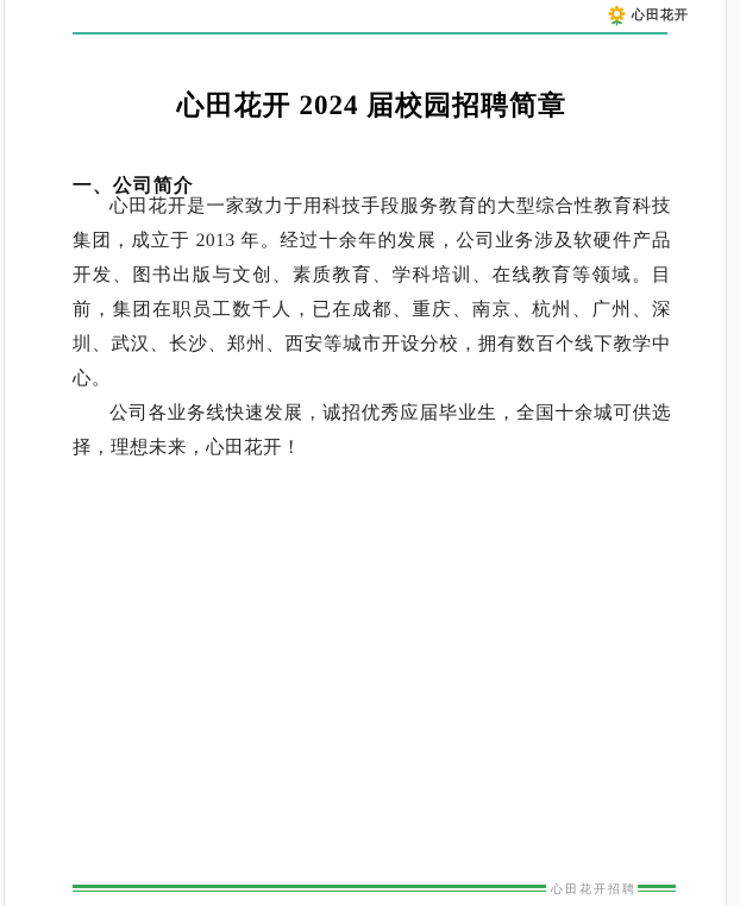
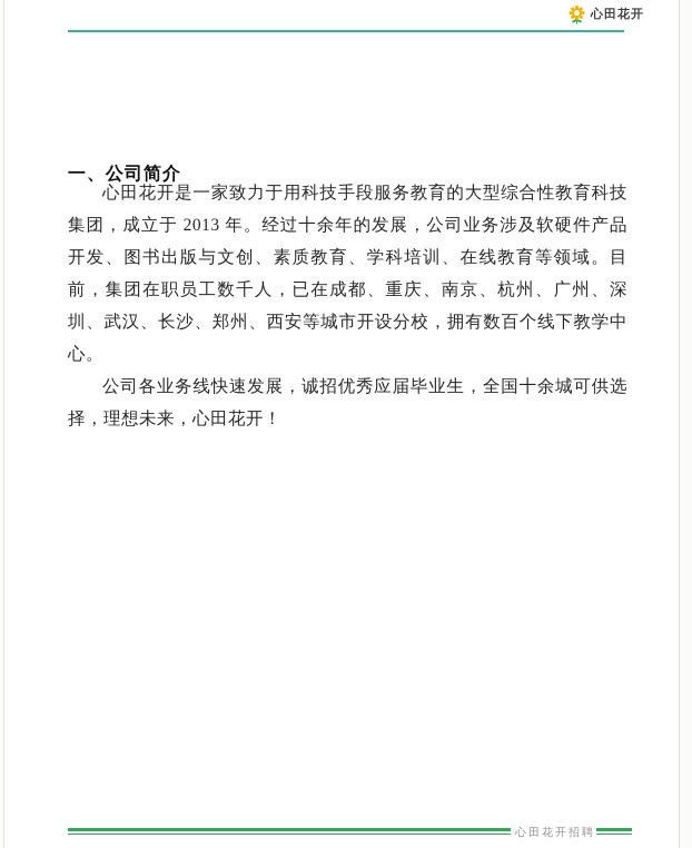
  心田花开
- 心田花开 2024 届校园招聘简章
  一、公司简介
  心田花开是一家致力于用科技手段服务教育的大型综合性教育科技集团，成立于 2013 年。经过十余年的发展，公司业务涉及软硬件产品开发、图书出版与文创、素质教育、学科培训、在线教育等领域。目前，集团在职员工数千人，已在成都、重庆、南京、杭州、广州、深圳、武汉、长沙、郑州、西安等城市开设分校，拥有数百个线下教学中心。
  公司各业务线快速发展，诚招优秀应届毕业生，全国十余城可供选择，理想未来，心田花开！
  心田花开招聘
